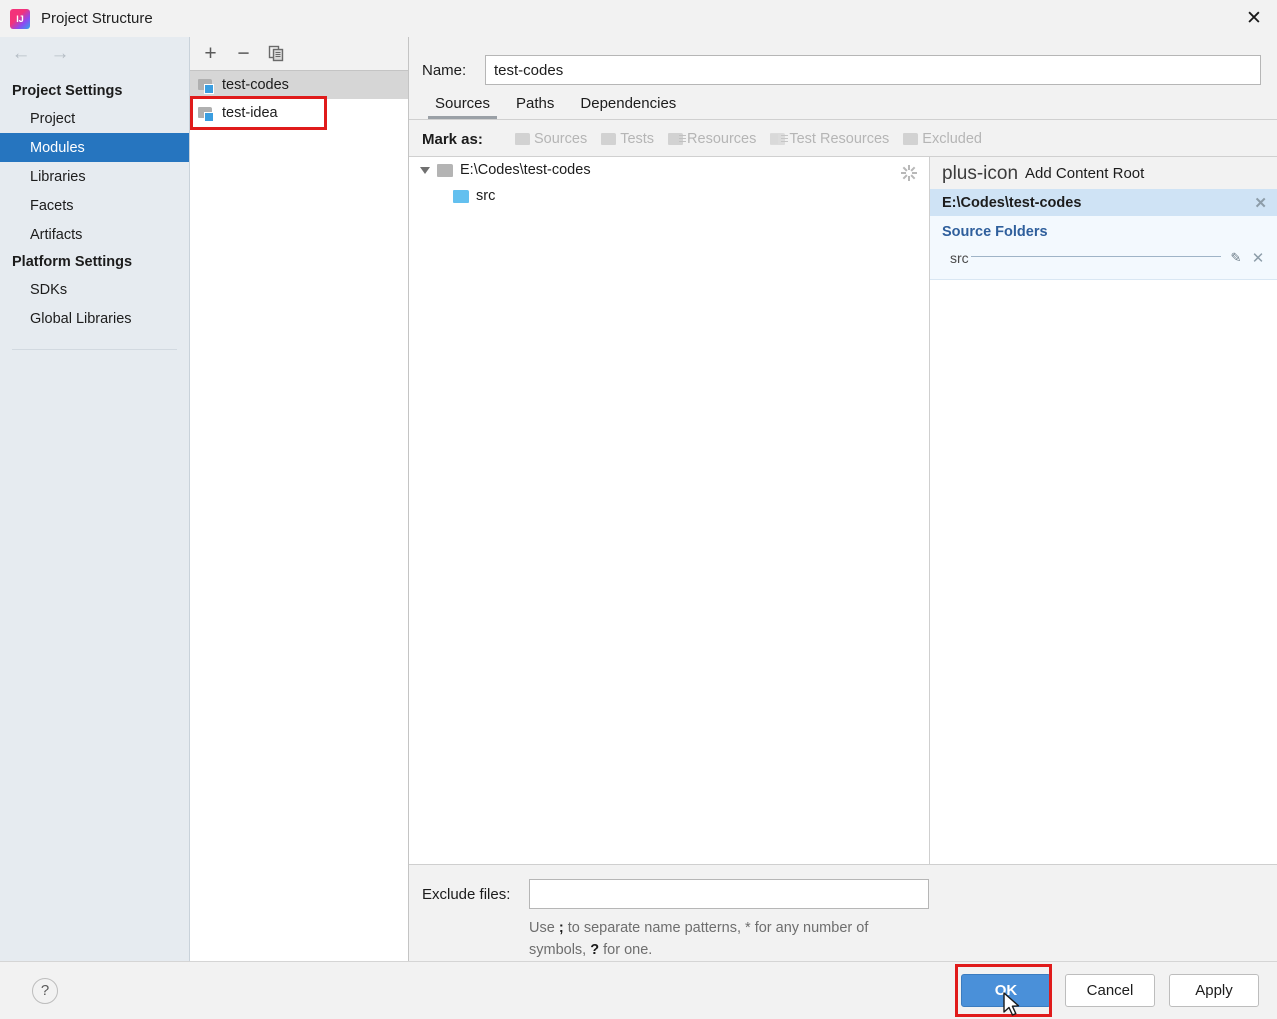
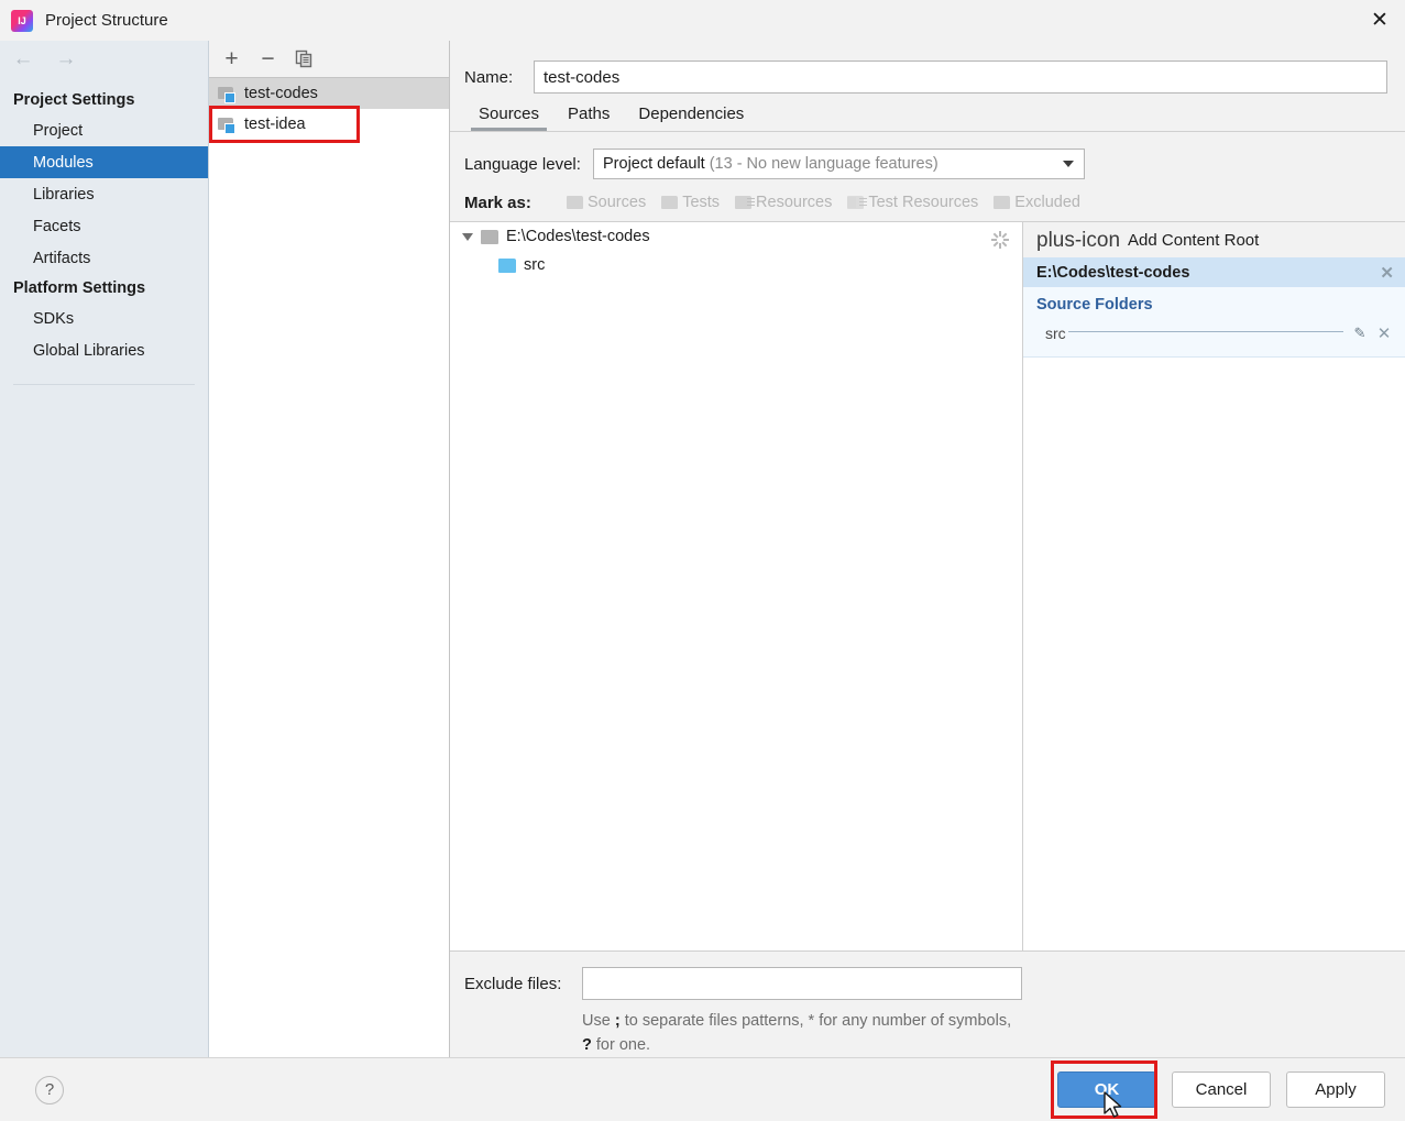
  Project Structure
  ✕
  ←
  →
  Project Settings
  Project
  Modules
  Libraries
  Facets
  Artifacts
  Platform Settings
  SDKs
  Global Libraries
  +
  −
  test-codes
  test-idea
  Name:
  test-codes
  Sources
  Paths
  Dependencies
+ Language level:
+ Project default
+ (13 - No new language features)
  Mark as:
  Sources
  Tests
  Resources
  Test Resources
  Excluded
  E:\Codes\test-codes
  src
  plus-icon
  Add Content Root
  E:\Codes\test-codes
  ✕
  Source Folders
  src
  ✎
  ✕
  Exclude files:
- Use ; to separate name patterns, * for any number of symbols, ? for one.
+ Use ; to separate files patterns, * for any number of symbols, ? for one.
  ?
  OK
  Cancel
  Apply
